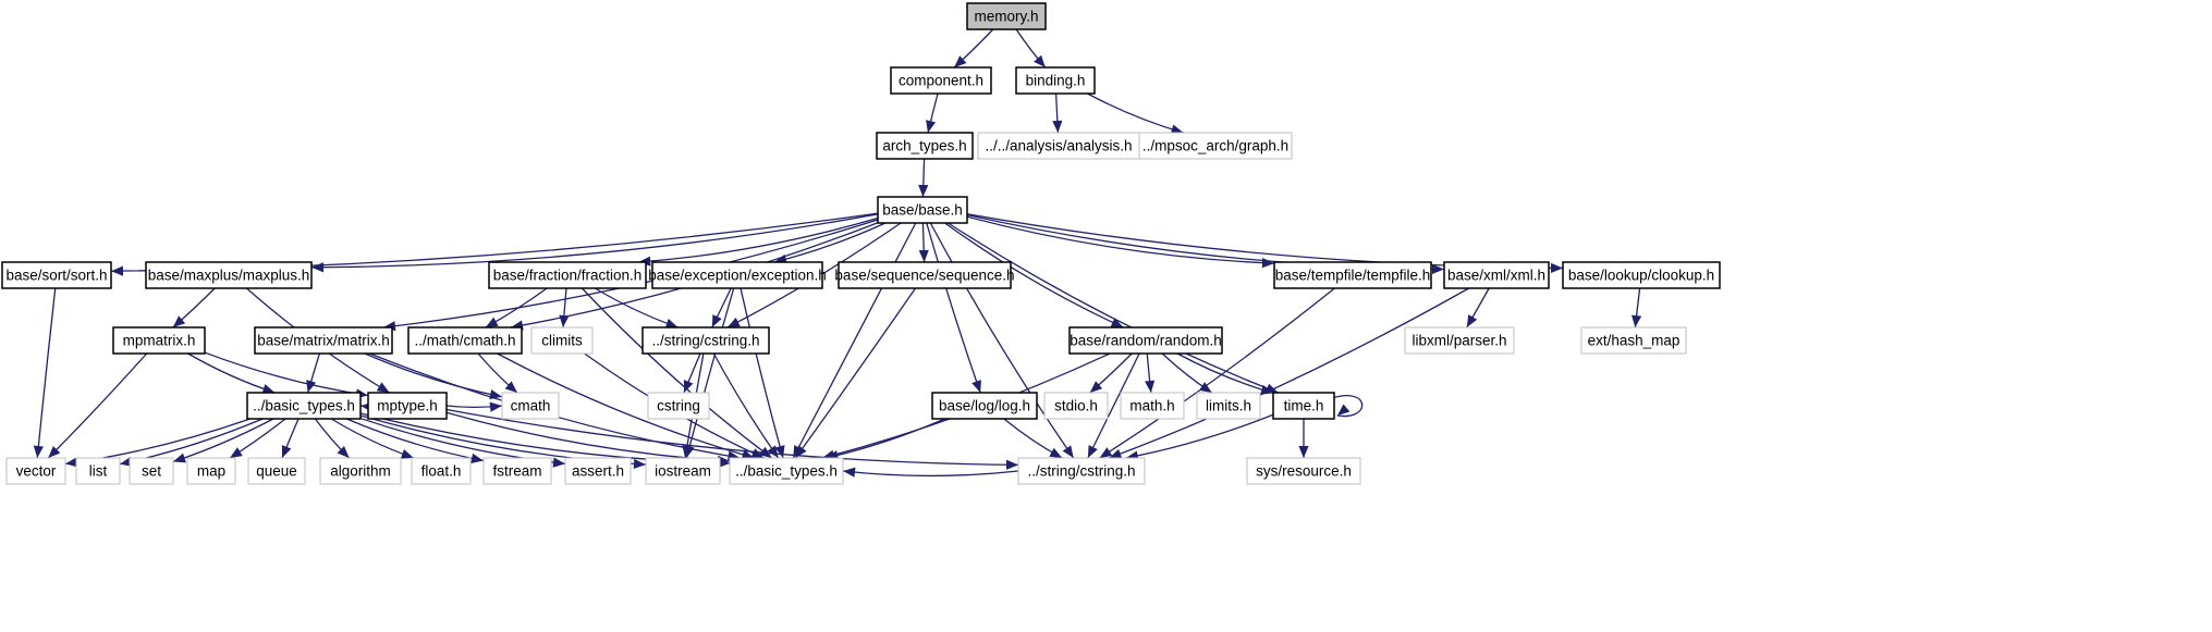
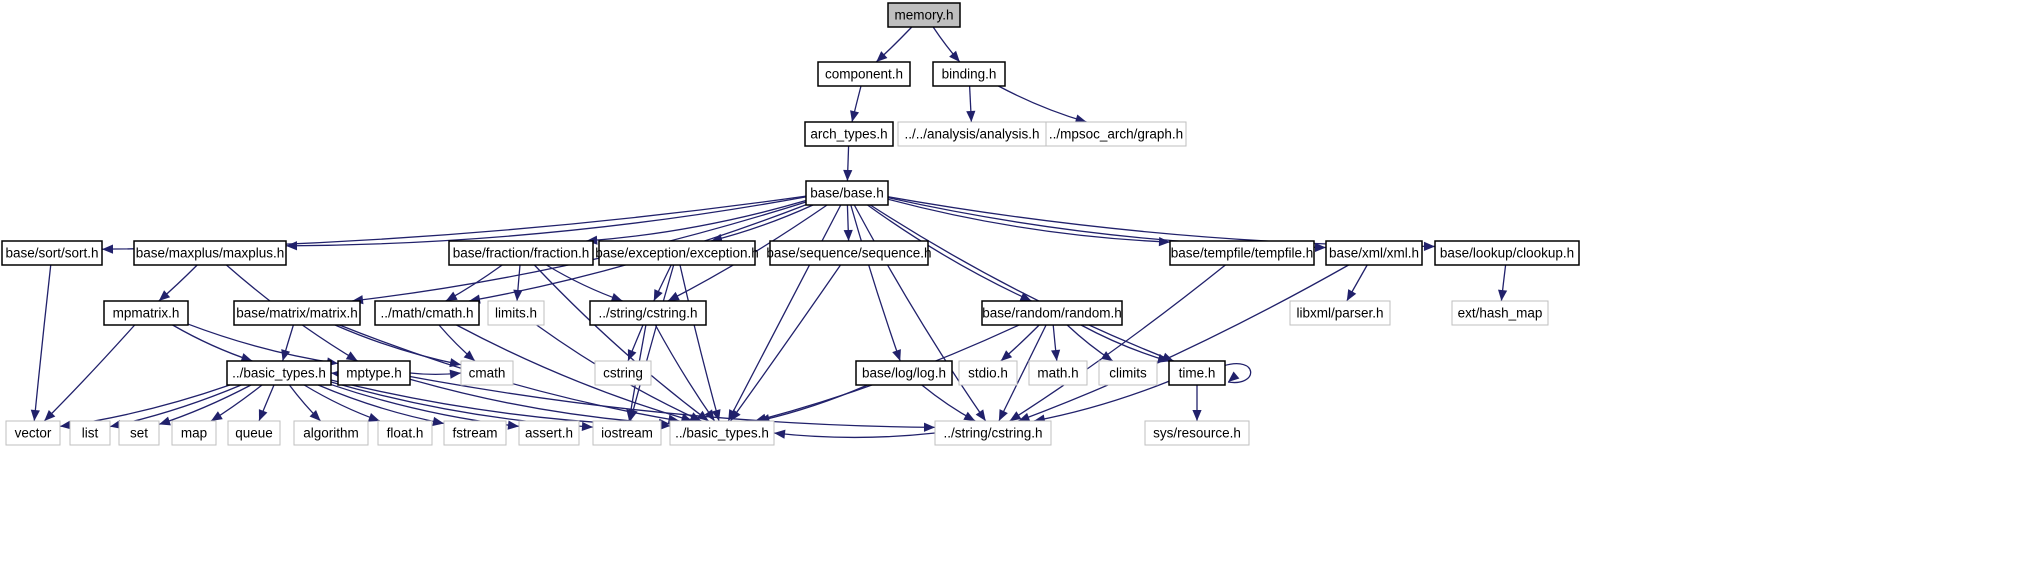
  memory.h
  component.h
  binding.h
  arch_types.h
  ../../analysis/analysis.h
  ../mpsoc_arch/graph.h
  base/base.h
  base/sort/sort.h
  base/maxplus/maxplus.h
  base/fraction/fraction.h
  base/exception/exception.h
  base/sequence/sequence.h
  base/tempfile/tempfile.h
  base/xml/xml.h
  base/lookup/clookup.h
  mpmatrix.h
  base/matrix/matrix.h
  ../math/cmath.h
- climits
+ limits.h
  ../string/cstring.h
  base/random/random.h
  libxml/parser.h
  ext/hash_map
  ../basic_types.h
  mptype.h
  cmath
  cstring
  base/log/log.h
  stdio.h
  math.h
- limits.h
+ climits
  time.h
  vector
  list
  set
  map
  queue
  algorithm
  float.h
  fstream
  assert.h
  iostream
  ../basic_types.h
  ../string/cstring.h
  sys/resource.h
